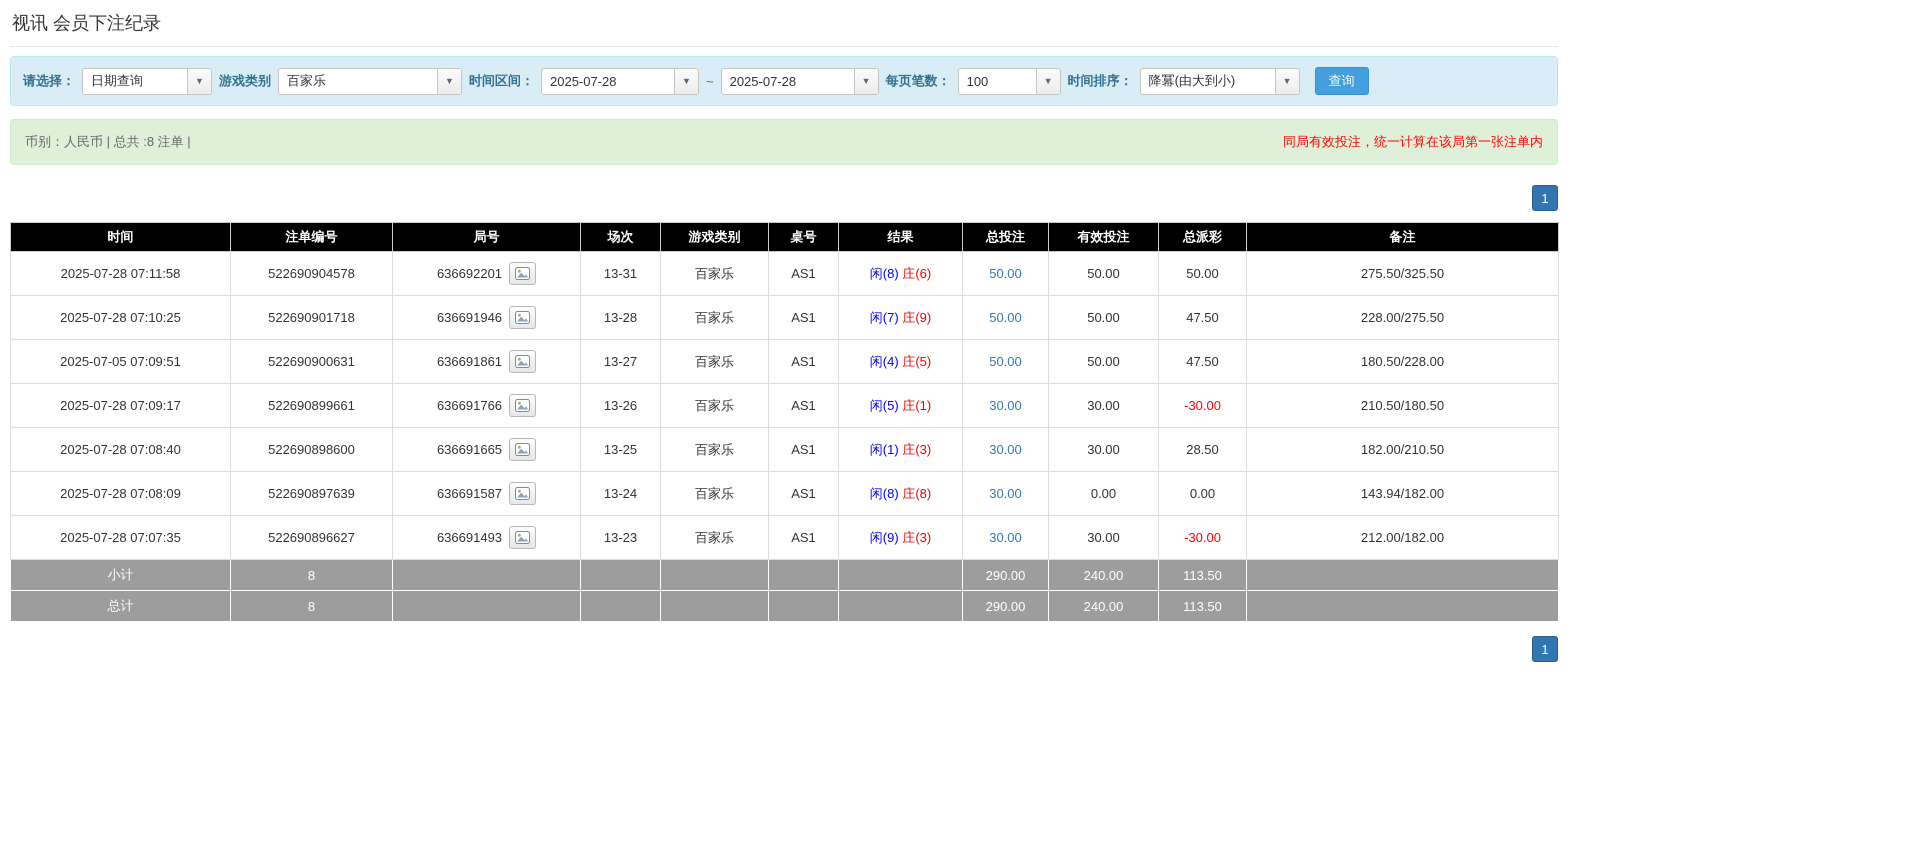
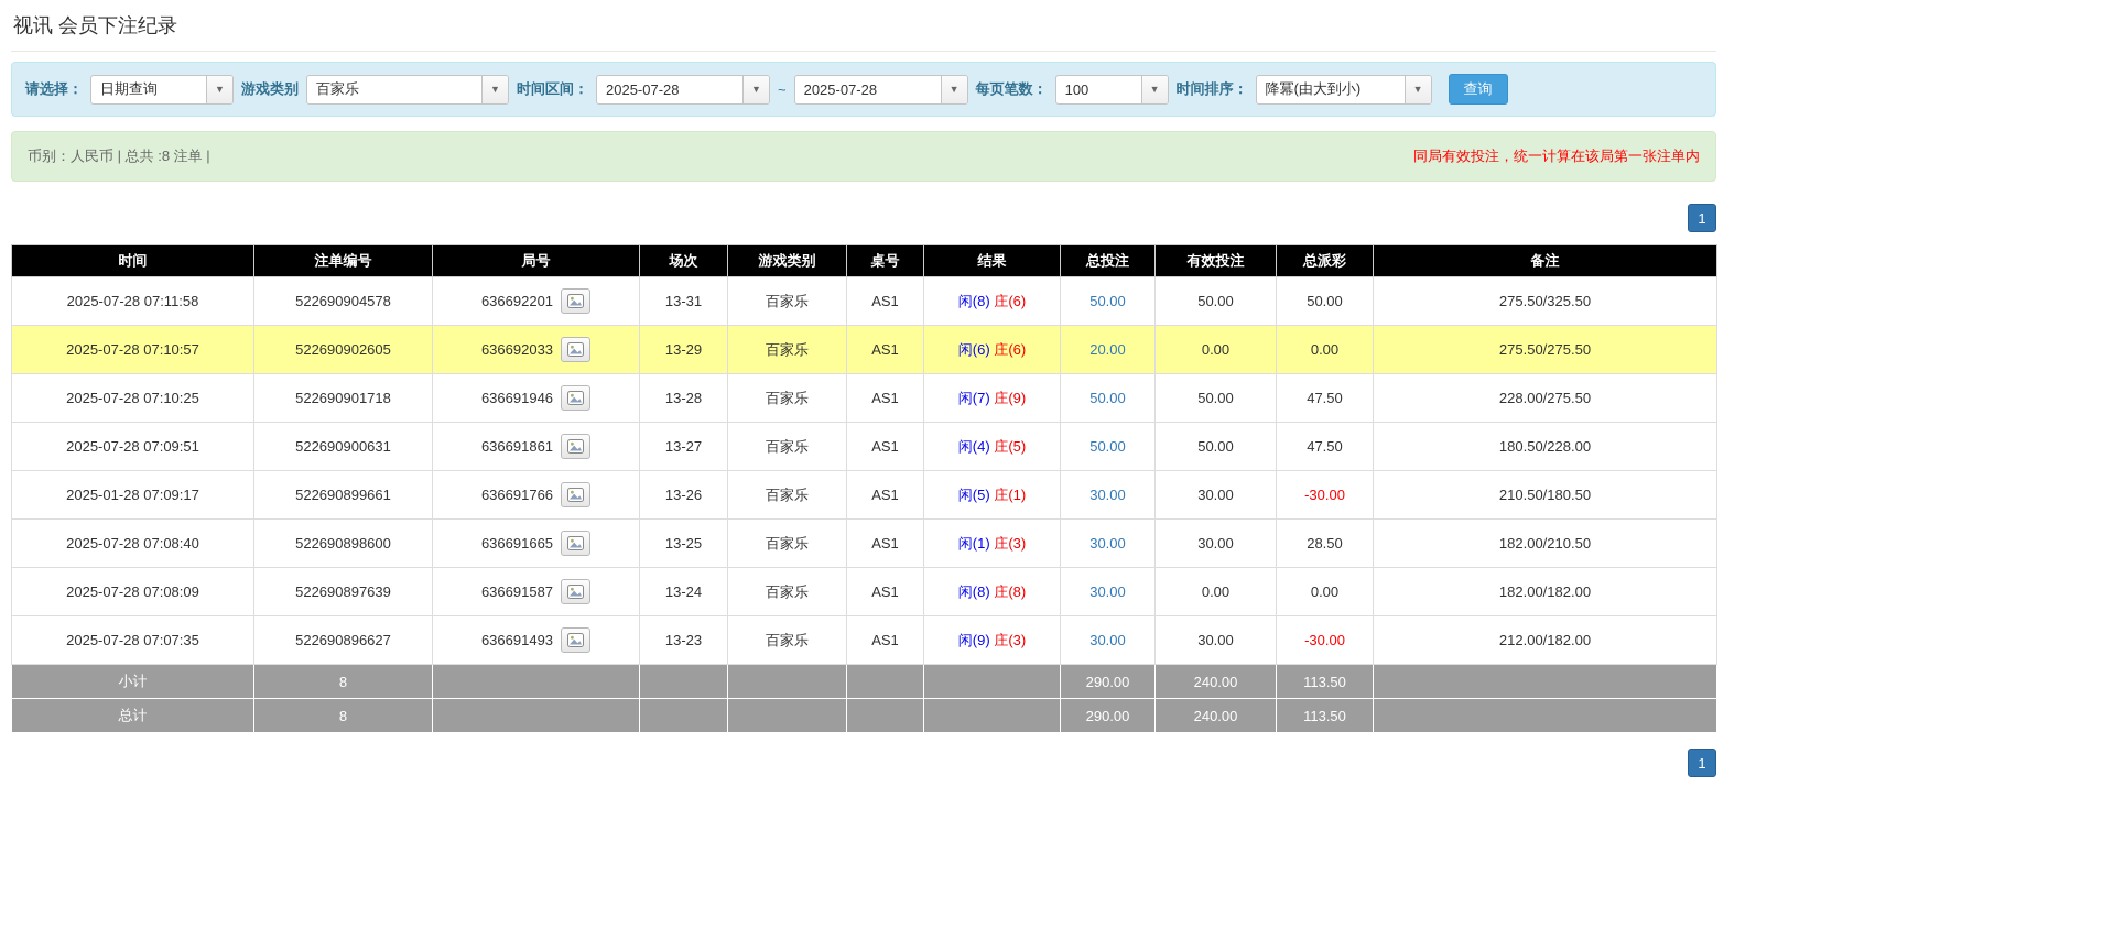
  视讯 会员下注纪录
  请选择：
  日期查询
  ▼
  游戏类别
  百家乐
  ▼
  时间区间：
  2025-07-28
  ▼
  ~
  2025-07-28
  ▼
  每页笔数：
  100
  ▼
  时间排序：
  降冪(由大到小)
  ▼
  查询
  币别：人民币 | 总共 :8 注单 |
  同局有效投注，统一计算在该局第一张注单内
  1
  时间	注单编号	局号	场次	游戏类别	桌号	结果	总投注	有效投注	总派彩	备注
  2025-07-28 07:11:58	522690904578	636692201	13-31	百家乐	AS1	闲(8) 庄(6)	50.00	50.00	50.00	275.50/325.50
+ 2025-07-28 07:10:57	522690902605	636692033	13-29	百家乐	AS1	闲(6) 庄(6)	20.00	0.00	0.00	275.50/275.50
  2025-07-28 07:10:25	522690901718	636691946	13-28	百家乐	AS1	闲(7) 庄(9)	50.00	50.00	47.50	228.00/275.50
- 2025-07-05 07:09:51	522690900631	636691861	13-27	百家乐	AS1	闲(4) 庄(5)	50.00	50.00	47.50	180.50/228.00
+ 2025-07-28 07:09:51	522690900631	636691861	13-27	百家乐	AS1	闲(4) 庄(5)	50.00	50.00	47.50	180.50/228.00
- 2025-07-28 07:09:17	522690899661	636691766	13-26	百家乐	AS1	闲(5) 庄(1)	30.00	30.00	-30.00	210.50/180.50
+ 2025-01-28 07:09:17	522690899661	636691766	13-26	百家乐	AS1	闲(5) 庄(1)	30.00	30.00	-30.00	210.50/180.50
  2025-07-28 07:08:40	522690898600	636691665	13-25	百家乐	AS1	闲(1) 庄(3)	30.00	30.00	28.50	182.00/210.50
- 2025-07-28 07:08:09	522690897639	636691587	13-24	百家乐	AS1	闲(8) 庄(8)	30.00	0.00	0.00	143.94/182.00
+ 2025-07-28 07:08:09	522690897639	636691587	13-24	百家乐	AS1	闲(8) 庄(8)	30.00	0.00	0.00	182.00/182.00
  2025-07-28 07:07:35	522690896627	636691493	13-23	百家乐	AS1	闲(9) 庄(3)	30.00	30.00	-30.00	212.00/182.00
  小计	8						290.00	240.00	113.50
  总计	8						290.00	240.00	113.50
  1
